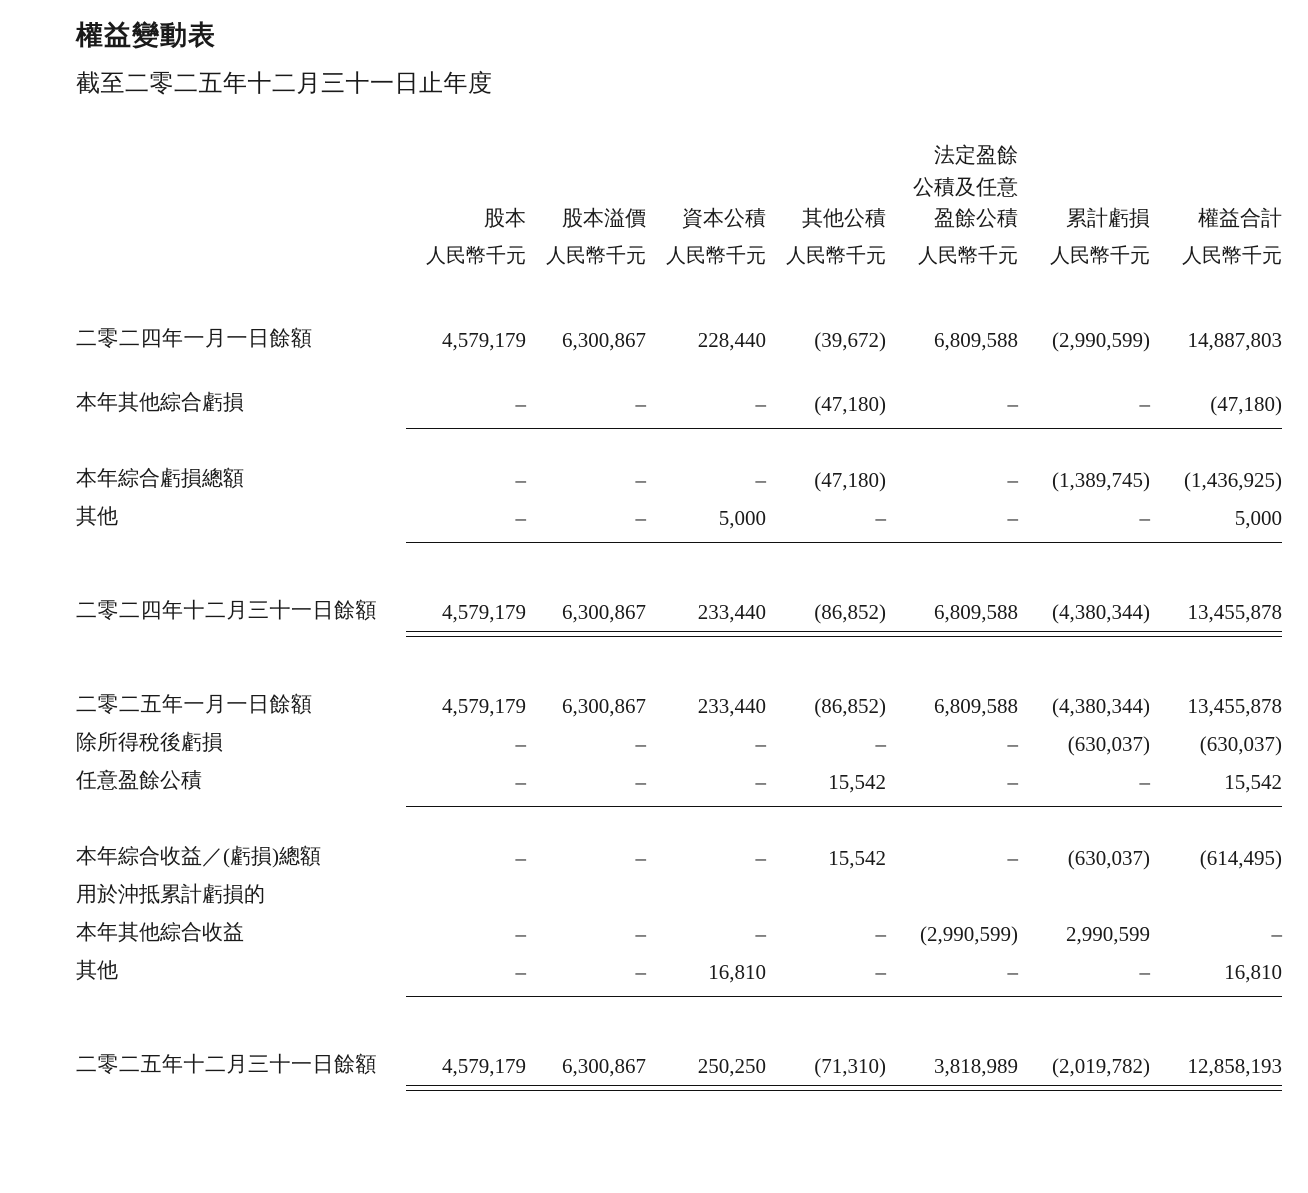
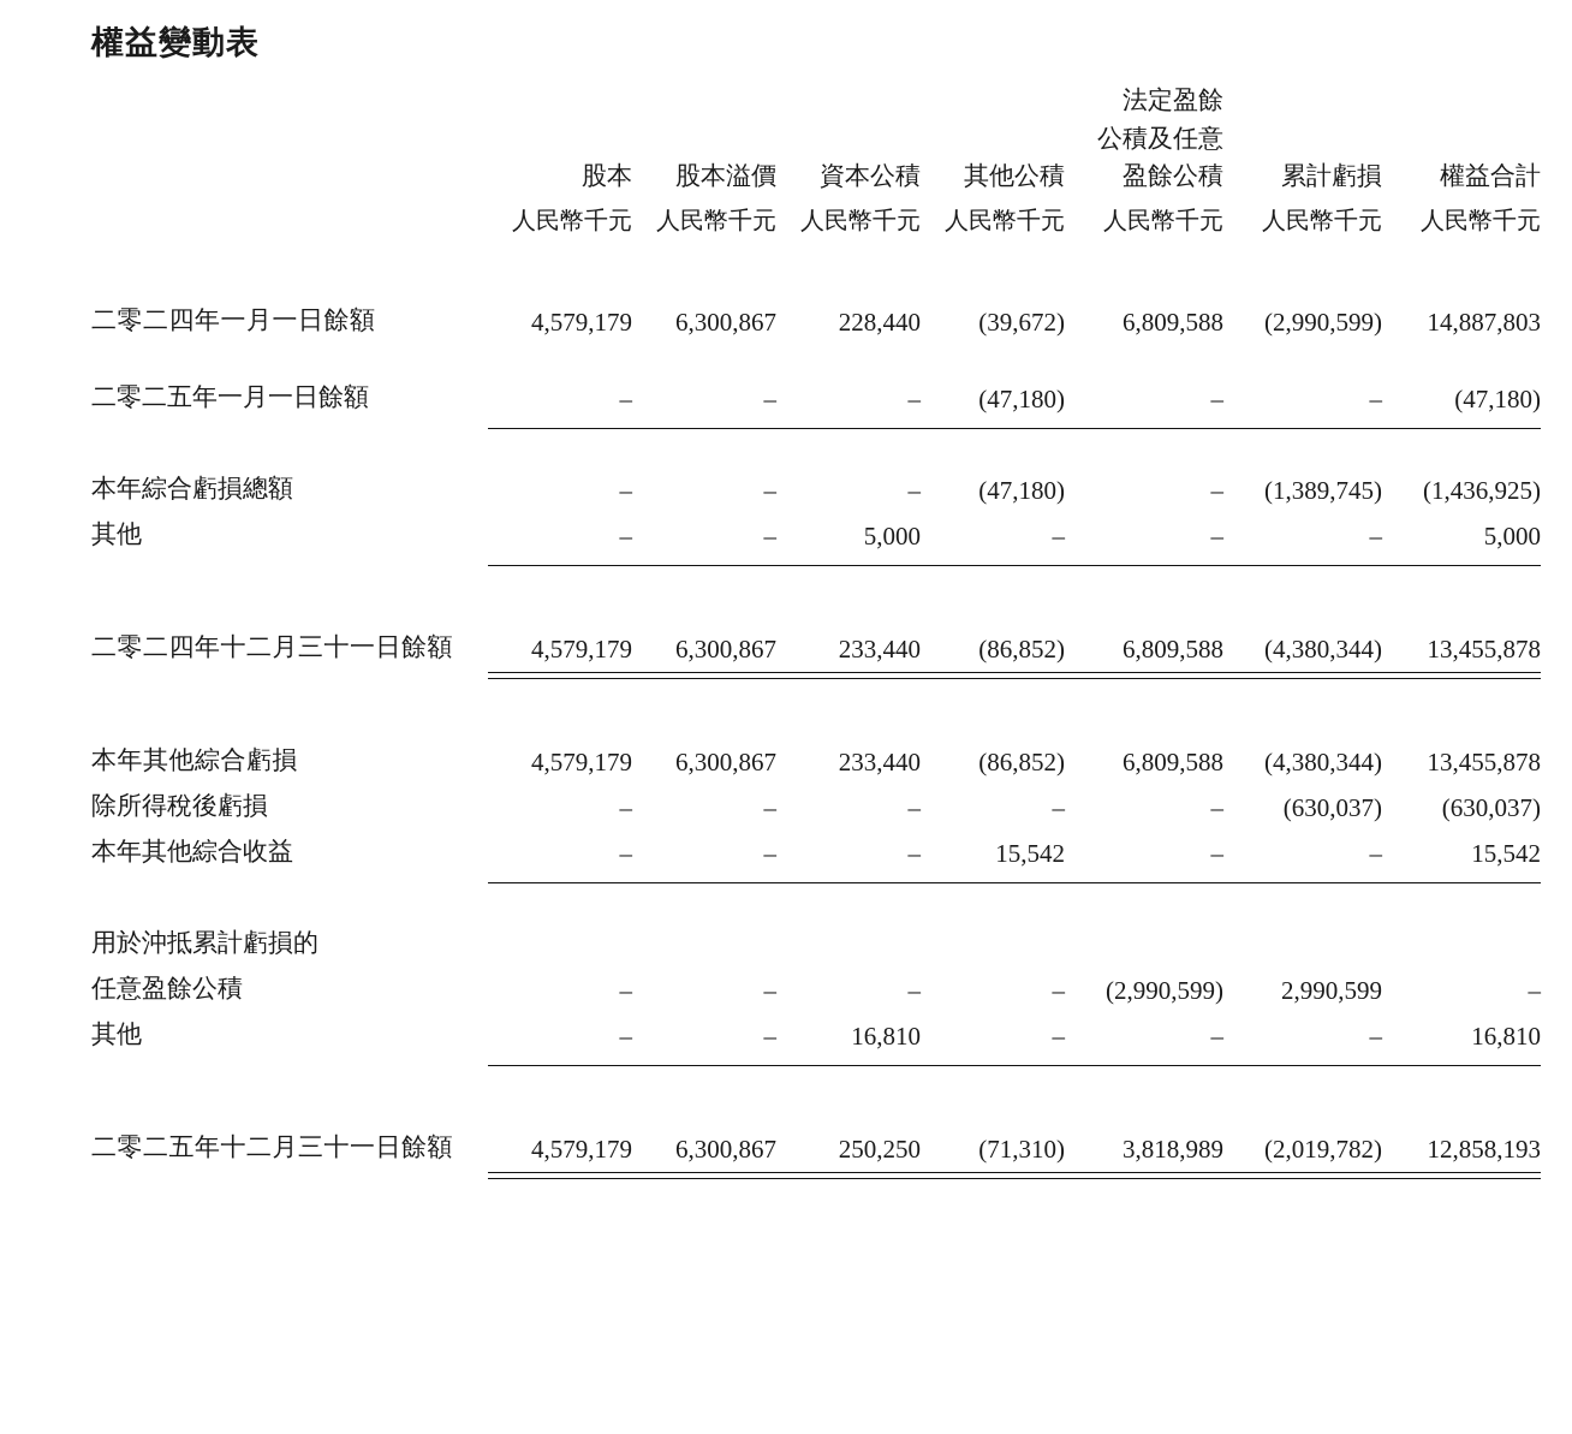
  權益變動表
- 截至二零二五年十二月三十一日止年度
  	股本 人民幣千元	股本溢價 人民幣千元	資本公積 人民幣千元	其他公積 人民幣千元	法定盈餘 公積及任意 盈餘公積 人民幣千元	累計虧損 人民幣千元	權益合計 人民幣千元
  二零二四年一月一日餘額	4,579,179	6,300,867	228,440	(39,672)	6,809,588	(2,990,599)	14,887,803
- 本年其他綜合虧損	–	–	–	(47,180)	–	–	(47,180)
+ 二零二五年一月一日餘額	–	–	–	(47,180)	–	–	(47,180)
  本年綜合虧損總額	–	–	–	(47,180)	–	(1,389,745)	(1,436,925)
  其他	–	–	5,000	–	–	–	5,000
  二零二四年十二月三十一日餘額	4,579,179	6,300,867	233,440	(86,852)	6,809,588	(4,380,344)	13,455,878
- 二零二五年一月一日餘額	4,579,179	6,300,867	233,440	(86,852)	6,809,588	(4,380,344)	13,455,878
+ 本年其他綜合虧損	4,579,179	6,300,867	233,440	(86,852)	6,809,588	(4,380,344)	13,455,878
  除所得稅後虧損	–	–	–	–	–	(630,037)	(630,037)
- 任意盈餘公積	–	–	–	15,542	–	–	15,542
+ 本年其他綜合收益	–	–	–	15,542	–	–	15,542
- 本年綜合收益／(虧損)總額	–	–	–	15,542	–	(630,037)	(614,495)
  用於沖抵累計虧損的
- 本年其他綜合收益	–	–	–	–	(2,990,599)	2,990,599	–
+ 任意盈餘公積	–	–	–	–	(2,990,599)	2,990,599	–
  其他	–	–	16,810	–	–	–	16,810
  二零二五年十二月三十一日餘額	4,579,179	6,300,867	250,250	(71,310)	3,818,989	(2,019,782)	12,858,193
